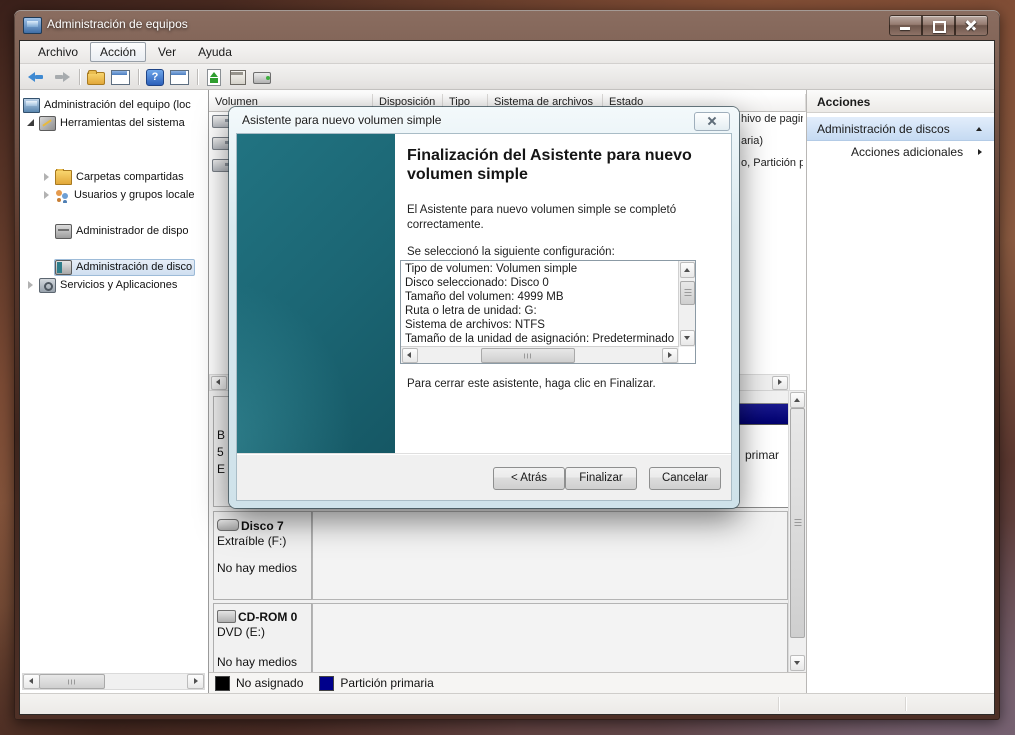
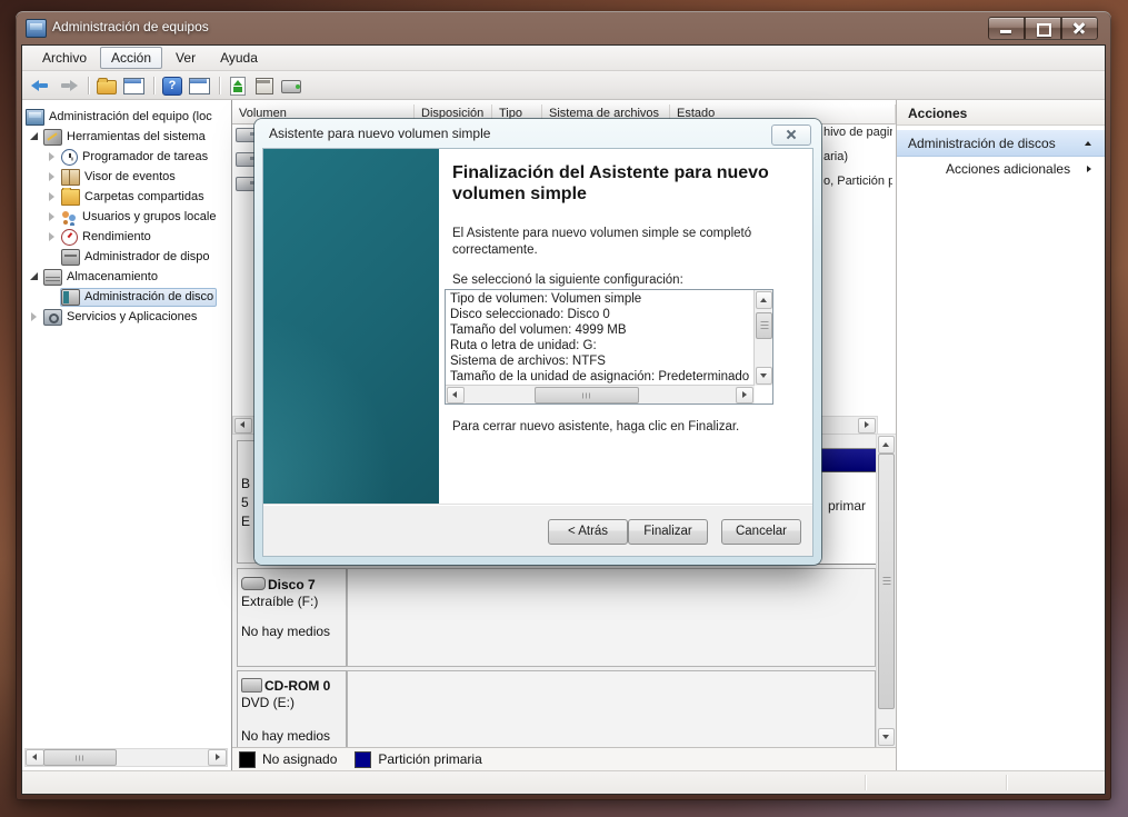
  Administración de equipos
  Archivo
  Acción
  Ver
  Ayuda
  ?
  Administración del equipo (loc
  Herramientas del sistema
+ Programador de tareas
+ Visor de eventos
  Carpetas compartidas
  Usuarios y grupos locale
+ Rendimiento
  Administrador de dispo
+ Almacenamiento
  Administración de disco
  Servicios y Aplicaciones
  Volumen
  Disposición
  Tipo
  Sistema de archivos
  Estado
  hivo de pagi
  aria)
  o, Partición p
  B
  5
  E
  primar
  Disco 7
  Extraíble (F:)
  No hay medios
  CD-ROM 0
  DVD (E:)
  No hay medios
  No asignado
  Partición primaria
  Acciones
  Administración de discos
  Acciones adicionales
  Asistente para nuevo volumen simple
  Finalización del Asistente para nuevo volumen simple
  El Asistente para nuevo volumen simple se completó correctamente.
  Se seleccionó la siguiente configuración:
  Tipo de volumen: Volumen simple
  Disco seleccionado: Disco 0
  Tamaño del volumen: 4999 MB
  Ruta o letra de unidad: G:
  Sistema de archivos: NTFS
  Tamaño de la unidad de asignación: Predeterminado
- Para cerrar este asistente, haga clic en Finalizar.
+ Para cerrar nuevo asistente, haga clic en Finalizar.
  < Atrás
  Finalizar
  Cancelar
